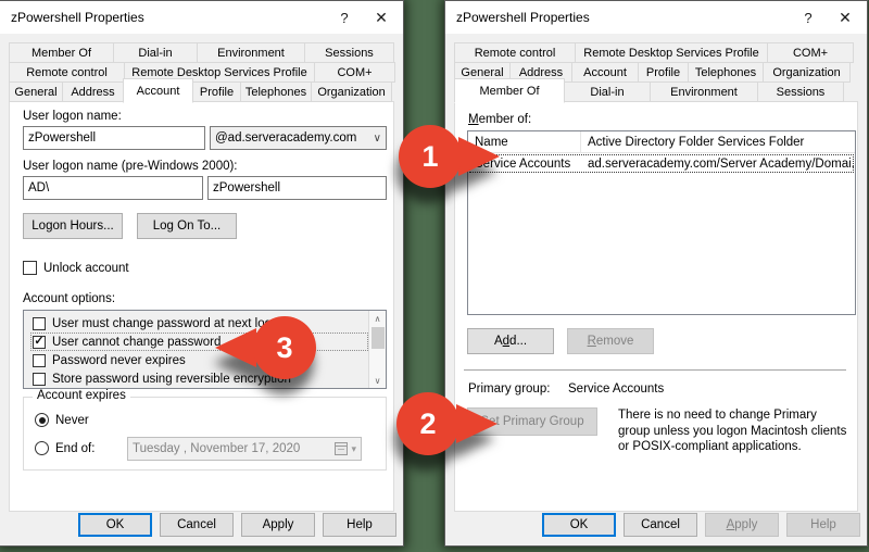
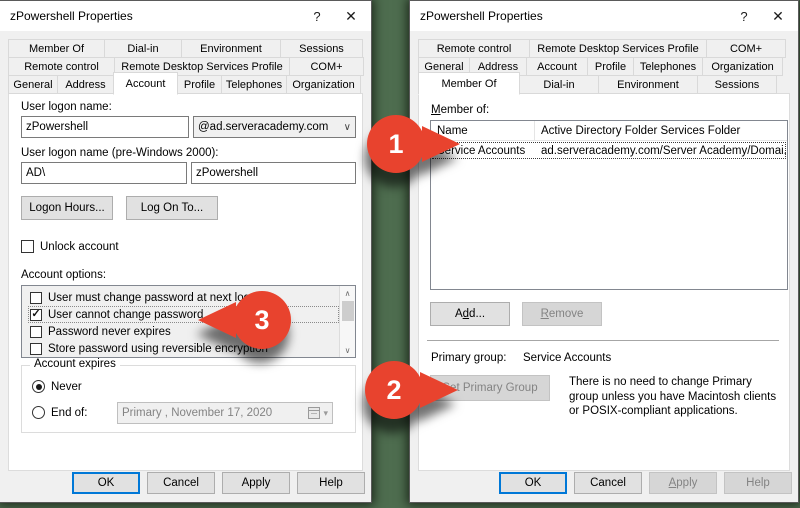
  zPowershell Properties
  ?
  ✕
  Member Of
  Dial-in
  Environment
  Sessions
  Remote control
  Remote Desktop Services Profile
  COM+
  General
  Address
  Account
  Profile
  Telephones
  Organization
  User logon name:
  zPowershell
  @ad.serveracademy.com
  ∨
  User logon name (pre-Windows 2000):
  AD\
  zPowershell
  Logon Hours...
  Log On To...
  Unlock account
  Account options:
  User must change password at next lo
  User cannot change password
  Password never expires
  Store password using reversible encrypti
  ∧
  ∨
  Account expires
  Never
  End of:
- Tuesday , November 17, 2020
+ Primary , November 17, 2020
  ▾
  OK
  Cancel
  Apply
  Help
  zPowershell Properties
  ?
  ✕
  Remote control
  Remote Desktop Services Profile
  COM+
  General
  Address
  Account
  Profile
  Telephones
  Organization
  Member Of
  Dial-in
  Environment
  Sessions
  Member of:
  Name
  Active Directory Folder Services Folder
  ervice Accounts
  ad.serveracademy.com/Server Academy/Domai.
  Add...
  Remove
  Primary group:
  Service Accounts
  t Primary Group
- There is no need to change Primary group unless you logon Macintosh clients or POSIX-compliant applications.
+ There is no need to change Primary group unless you have Macintosh clients or POSIX-compliant applications.
  OK
  Cancel
  Apply
  Help
  1
  2
  3
